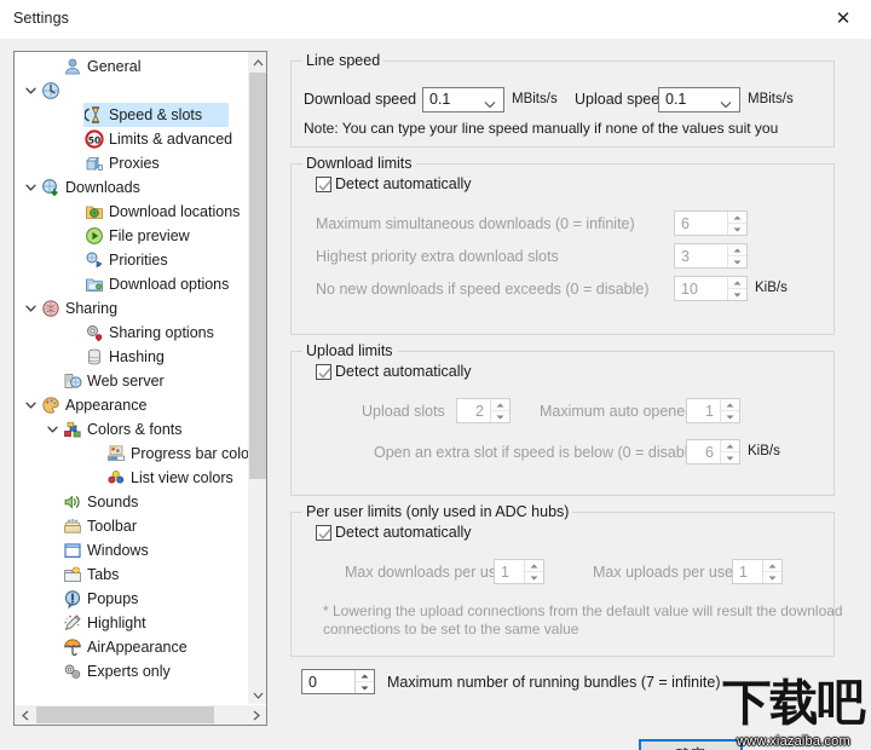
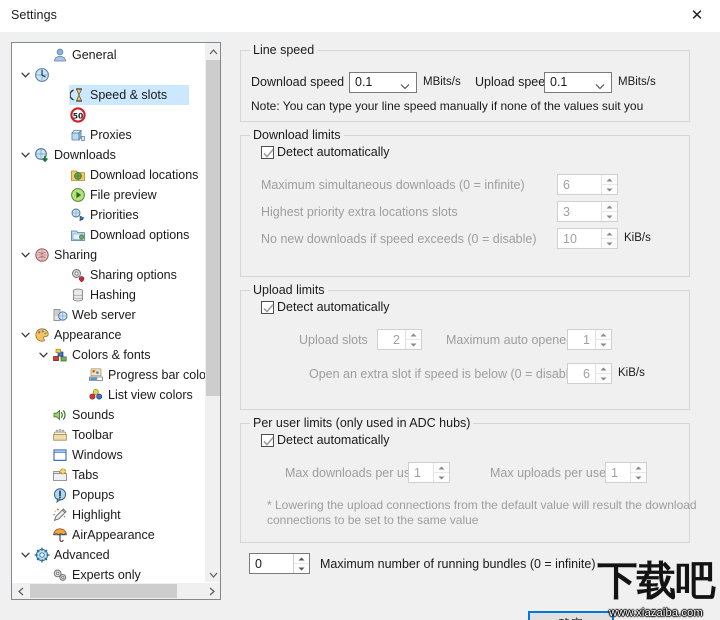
  Settings
  ✕
  General
  Speed & slots
  50
- Limits & advanced
  Proxies
  Downloads
  Download locations
  File preview
  Priorities
  Download options
  Sharing
  Sharing options
  Hashing
  Web server
  Appearance
  Colors & fonts
  Progress bar colo
  List view colors
  Sounds
  Toolbar
  Windows
  Tabs
  Popups
  Highlight
  AirAppearance
+ Advanced
  Experts only
  Line speed
  Download speed
  0.1
  MBits/s
  Upload spee
  0.1
  MBits/s
  Note: You can type your line speed manually if none of the values suit you
  Download limits
  Detect automatically
  Maximum simultaneous downloads (0 = infinite)
  6
- Highest priority extra download slots
+ Highest priority extra locations slots
  3
  No new downloads if speed exceeds (0 = disable)
  10
  KiB/s
  Upload limits
  Detect automatically
  Upload slots
  2
  Maximum auto opene
  1
  Open an extra slot if speed is below (0 = disab
  6
  KiB/s
  Per user limits (only used in ADC hubs)
  Detect automatically
  Max downloads per us
  1
  Max uploads per use
  1
  * Lowering the upload connections from the default value will result the download
  connections to be set to the same value
  0
- Maximum number of running bundles (7 = infinite)
+ Maximum number of running bundles (0 = infinite)
  下载吧
  www.xiazaiba.com
